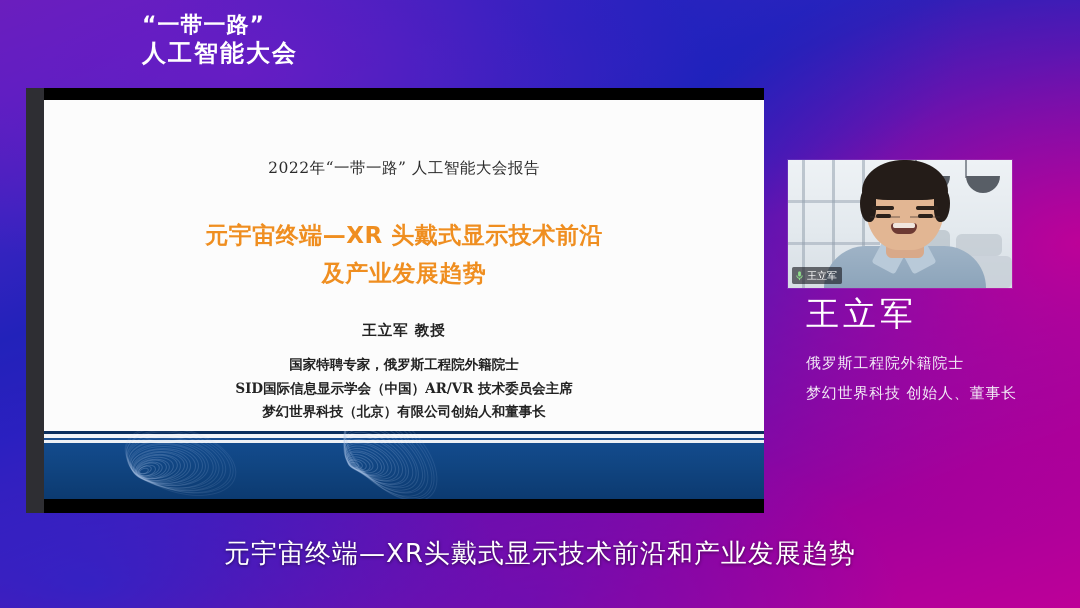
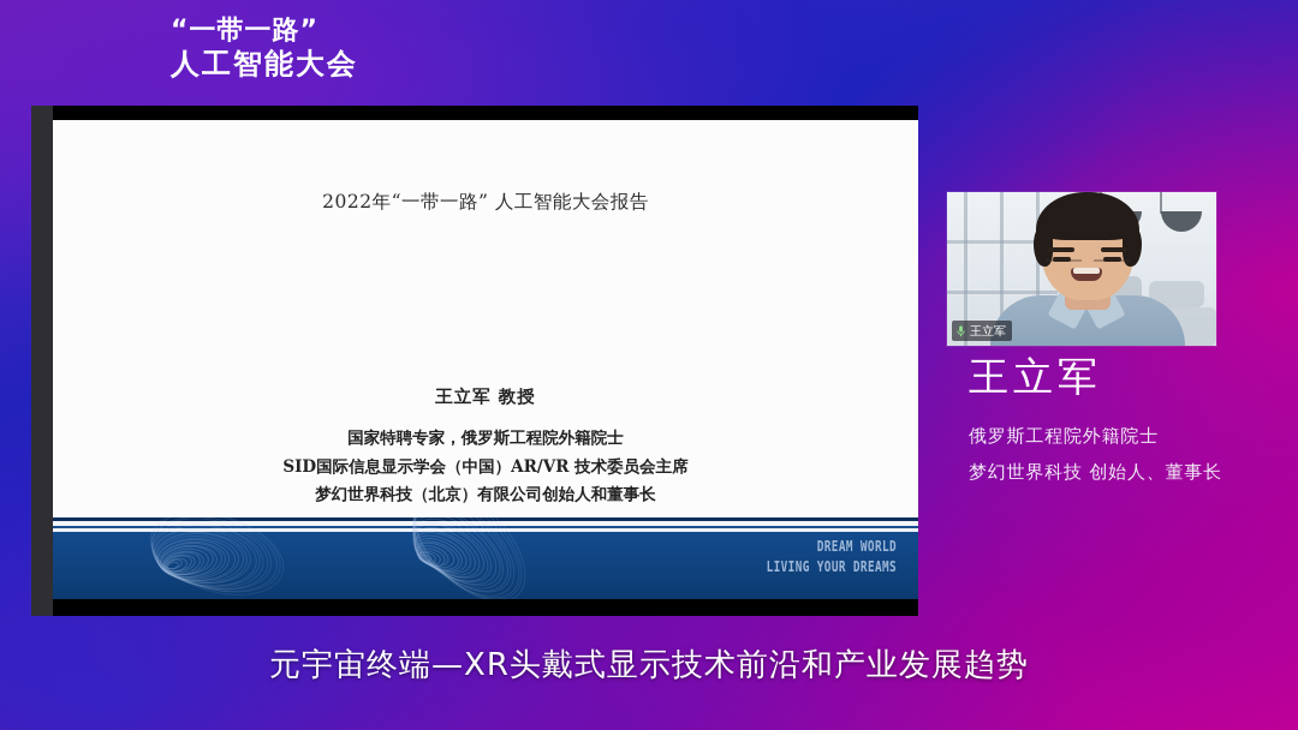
  “一带一路”
  人工智能大会
  2022年“一带一路” 人工智能大会报告
- 元宇宙终端—XR 头戴式显示技术前沿
- 及产业发展趋势
  王立军 教授
  国家特聘专家，俄罗斯工程院外籍院士
  SID国际信息显示学会（中国）AR/VR 技术委员会主席
  梦幻世界科技（北京）有限公司创始人和董事长
+ DREAM WORLD
+ LIVING YOUR DREAMS
  王立军
  王立军
  俄罗斯工程院外籍院士
  梦幻世界科技 创始人、董事长
  元宇宙终端—XR头戴式显示技术前沿和产业发展趋势
